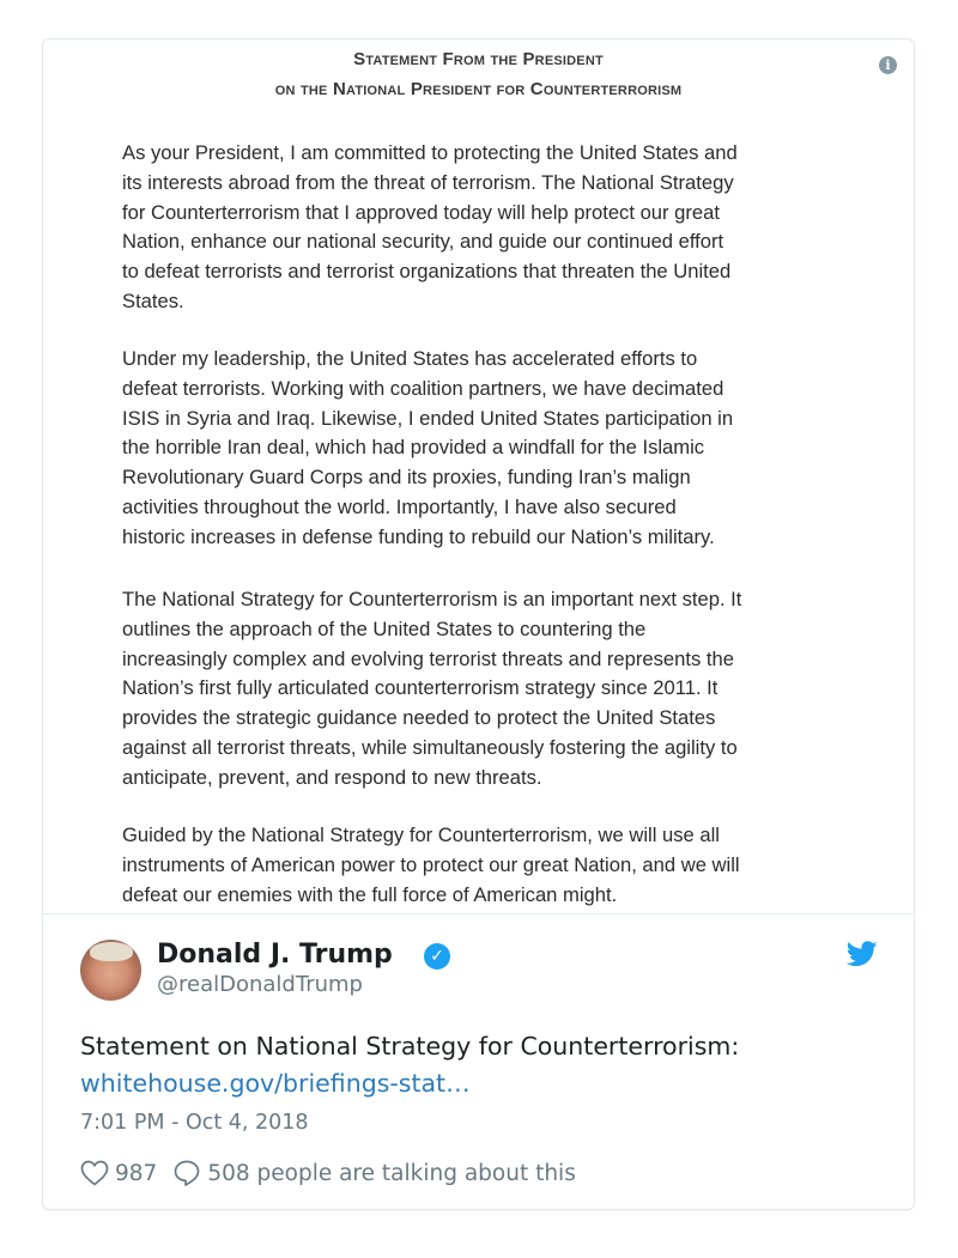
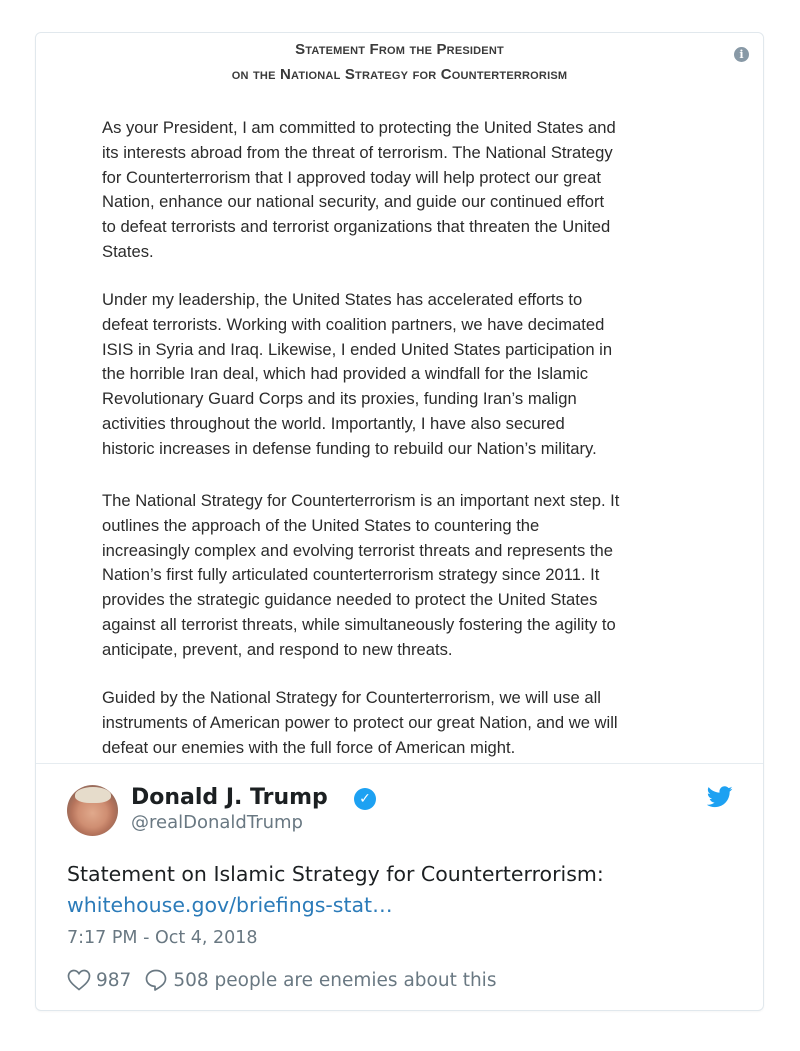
  Statement From the President
- on the National President for Counterterrorism
+ on the National Strategy for Counterterrorism
  i
  As your President, I am committed to protecting the United States and
  its interests abroad from the threat of terrorism. The National Strategy
  for Counterterrorism that I approved today will help protect our great
  Nation, enhance our national security, and guide our continued effort
  to defeat terrorists and terrorist organizations that threaten the United
  States.
  Under my leadership, the United States has accelerated efforts to
  defeat terrorists. Working with coalition partners, we have decimated
  ISIS in Syria and Iraq. Likewise, I ended United States participation in
  the horrible Iran deal, which had provided a windfall for the Islamic
  Revolutionary Guard Corps and its proxies, funding Iran’s malign
  activities throughout the world. Importantly, I have also secured
  historic increases in defense funding to rebuild our Nation’s military.
  The National Strategy for Counterterrorism is an important next step. It
  outlines the approach of the United States to countering the
  increasingly complex and evolving terrorist threats and represents the
  Nation’s first fully articulated counterterrorism strategy since 2011. It
  provides the strategic guidance needed to protect the United States
  against all terrorist threats, while simultaneously fostering the agility to
  anticipate, prevent, and respond to new threats.
  Guided by the National Strategy for Counterterrorism, we will use all
  instruments of American power to protect our great Nation, and we will
  defeat our enemies with the full force of American might.
  Donald J. Trump
  ✓
  @realDonaldTrump
- Statement on National Strategy for Counterterrorism:
+ Statement on Islamic Strategy for Counterterrorism:
  whitehouse.gov/briefings-stat…
- 7:01 PM - Oct 4, 2018
+ 7:17 PM - Oct 4, 2018
  987
- 508 people are talking about this
+ 508 people are enemies about this
